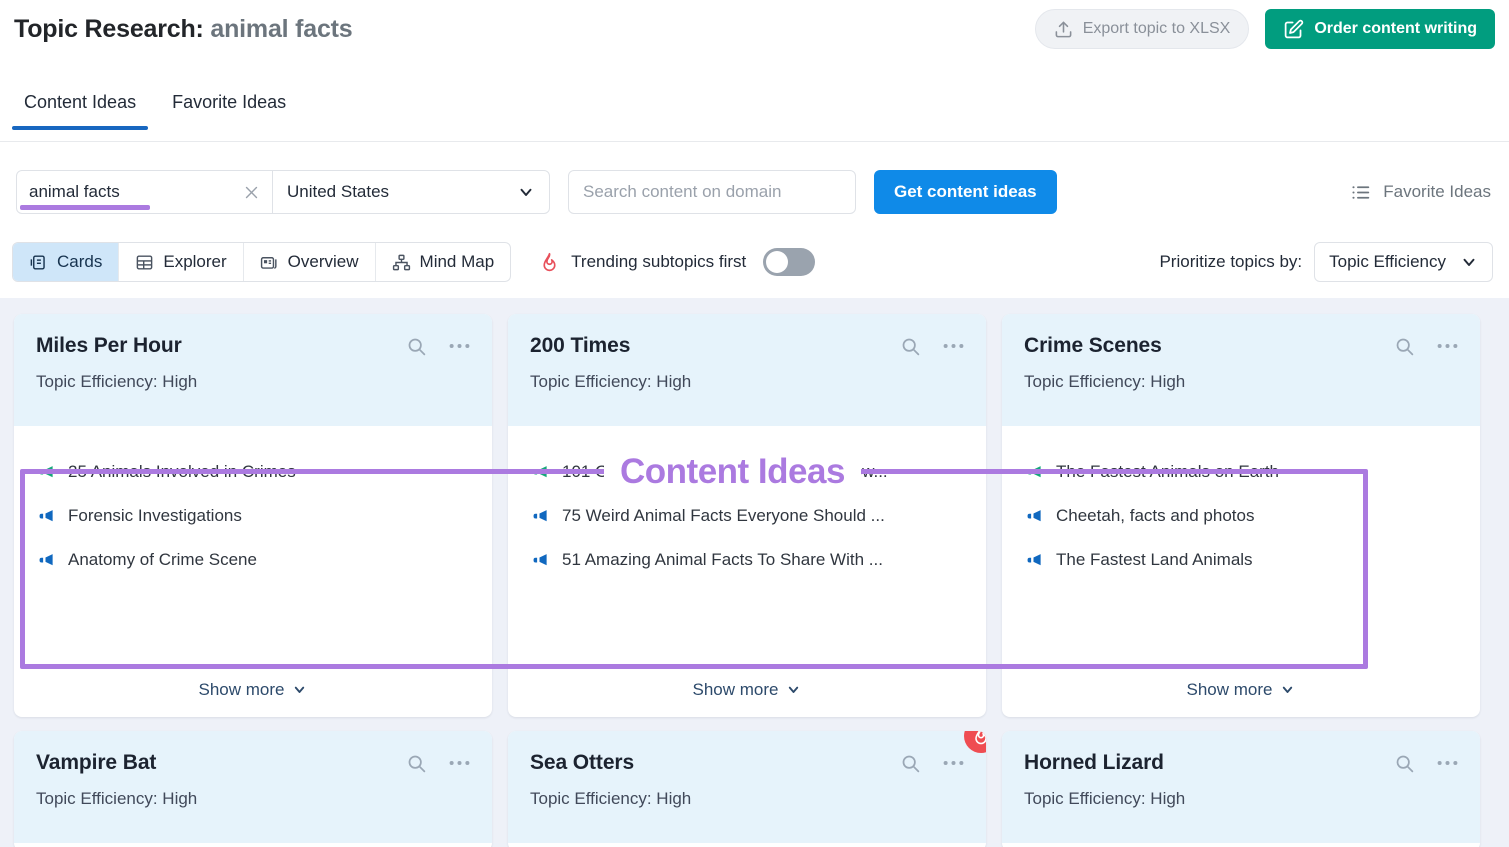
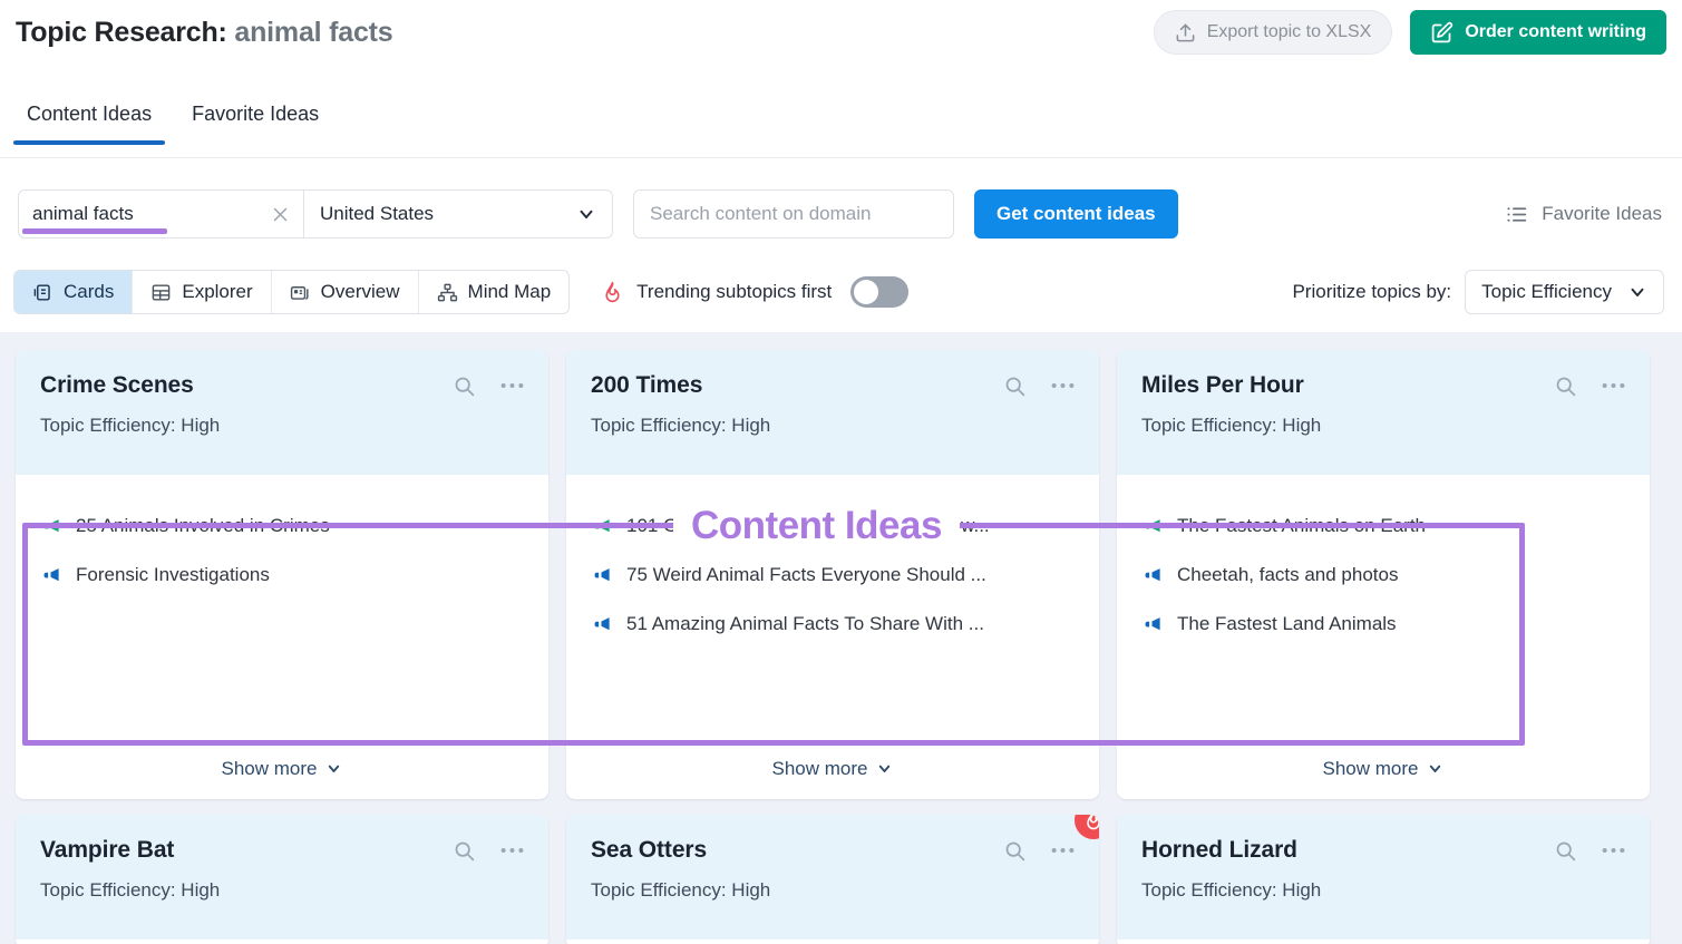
  Topic Research: animal facts
  Export topic to XLSX
  Order content writing
  Content Ideas
  Favorite Ideas
  animal facts
  United States
  Search content on domain
  Get content ideas
  Favorite Ideas
  Cards
  Explorer
  Overview
  Mind Map
  Trending subtopics first
  Prioritize topics by:
  Topic Efficiency
- Miles Per Hour
+ Crime Scenes
  Topic Efficiency: High
  25 Animals Involved in Crimes
  Forensic Investigations
- Anatomy of Crime Scene
  Show more
  200 Times
  Topic Efficiency: High
  75 Weird Animal Facts Everyone Should ...
  51 Amazing Animal Facts To Share With ...
  Show more
- Crime Scenes
+ Miles Per Hour
  Topic Efficiency: High
  The Fastest Animals on Earth
  Cheetah, facts and photos
  The Fastest Land Animals
  Show more
  Vampire Bat
  Topic Efficiency: High
  Sea Otters
  Topic Efficiency: High
  Horned Lizard
  Topic Efficiency: High
  Content Ideas
